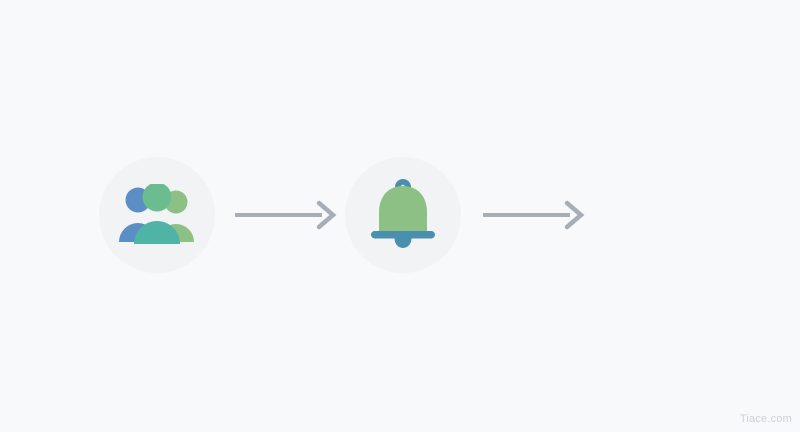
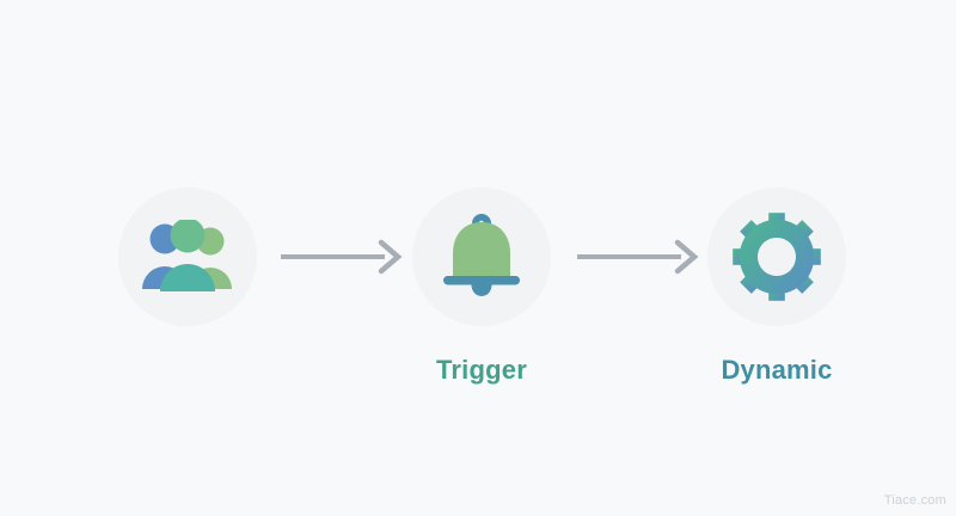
+ Trigger
+ Dynamic
  Tiace.com
